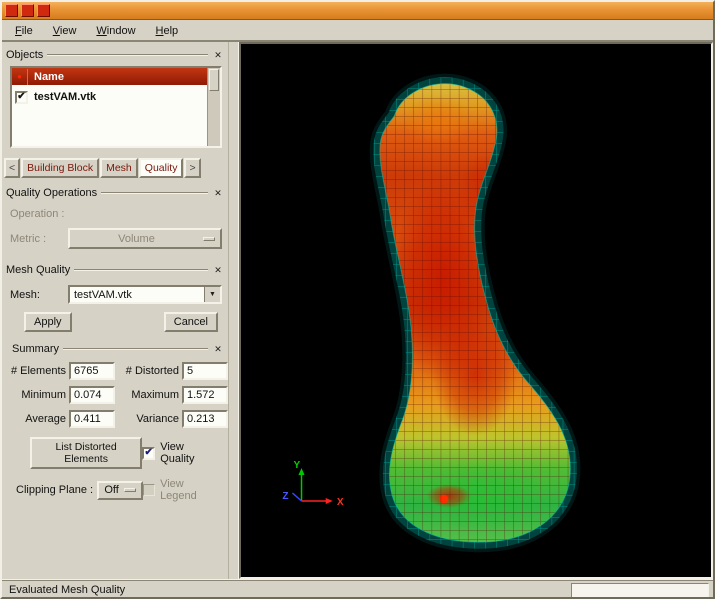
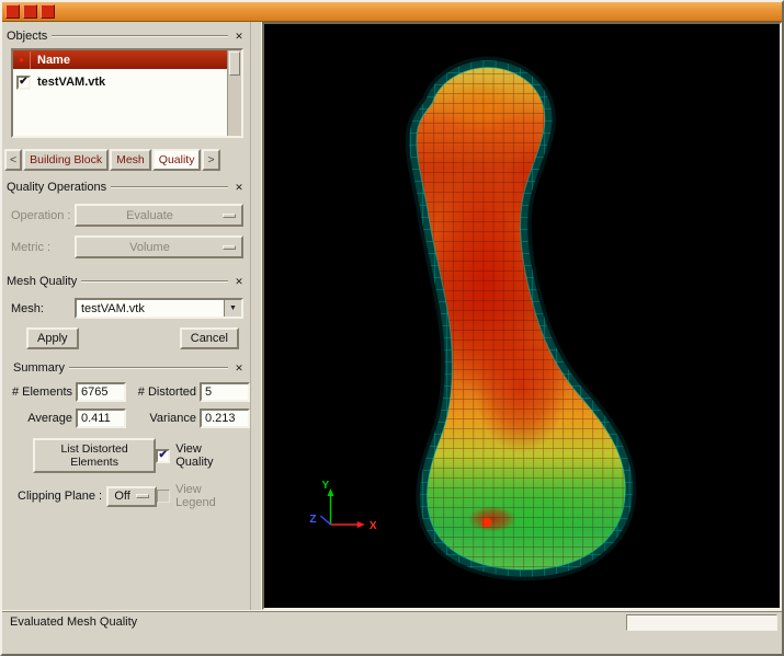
- File
- View
- Window
- Help
  Objects
  ✕
  ●
  Name
  ✔
  testVAM.vtk
  <
  Building Block
  Mesh
  Quality
  >
  Quality Operations
  ✕
  Operation :
+ Evaluate
  Metric :
  Volume
  Mesh Quality
  ✕
  Mesh:
  testVAM.vtk
  Apply
  Cancel
  Summary
  ✕
  # Elements
  6765
  # Distorted
  5
- Minimum
- 0.074
- Maximum
- 1.572
  Average
  0.411
  Variance
  0.213
  List Distorted Elements
  ✔
  View Quality
  Clipping Plane :
  Off
  View Legend
  Y
  X
  Z
  Evaluated Mesh Quality
